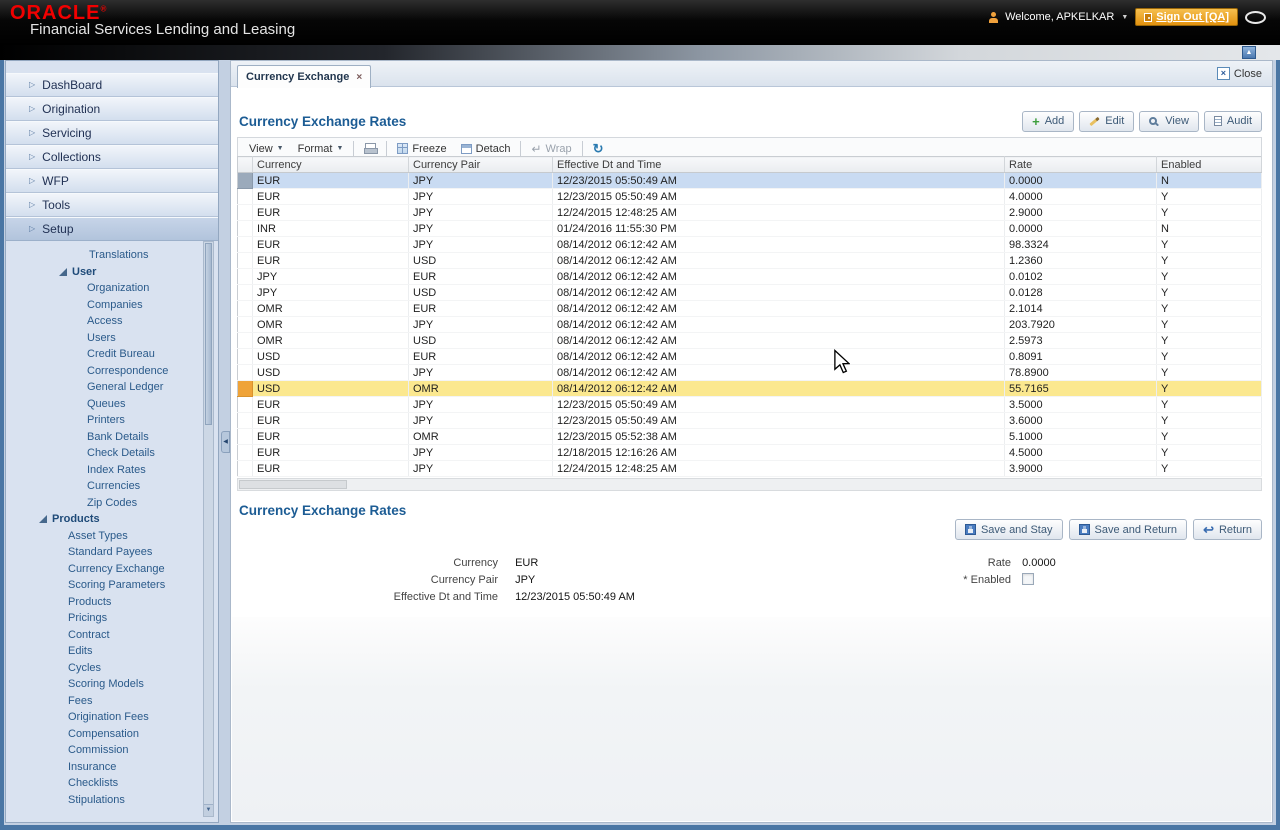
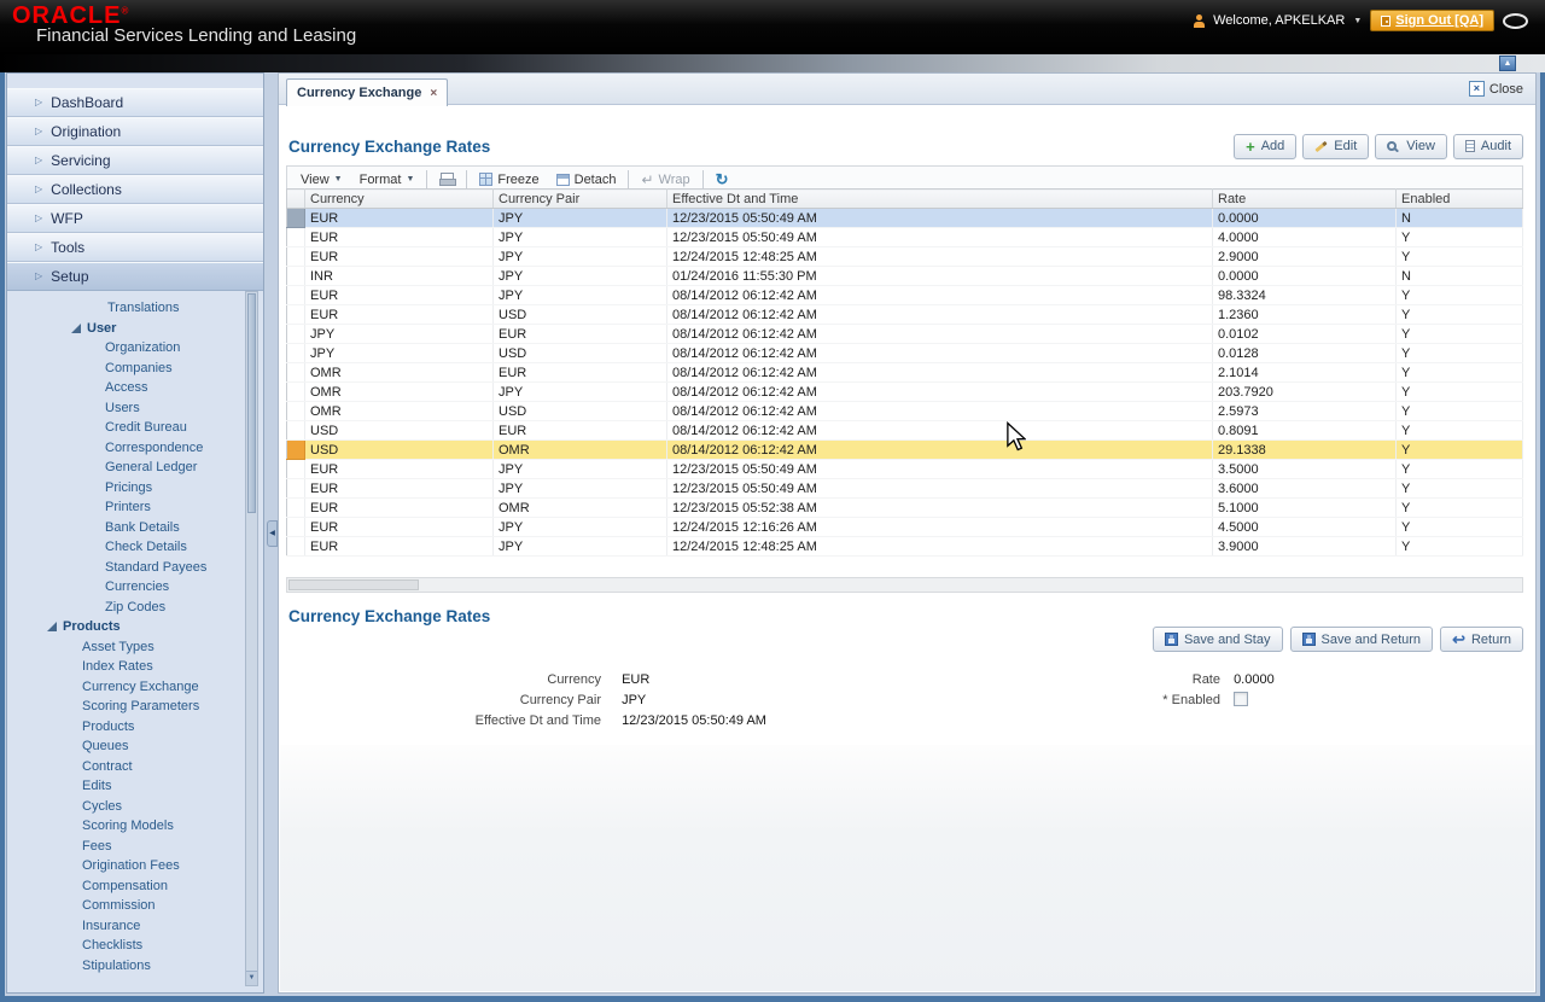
  ORACLE®
  Financial Services Lending and Leasing
  Welcome, APKELKAR
  Sign Out [QA]
  ▷
  DashBoard
  ▷
  Origination
  ▷
  Servicing
  ▷
  Collections
  ▷
  WFP
  ▷
  Tools
  ▷
  Setup
  Translations
  User
  Organization
  Companies
  Access
  Users
  Credit Bureau
  Correspondence
  General Ledger
- Queues
+ Pricings
  Printers
  Bank Details
  Check Details
- Index Rates
+ Standard Payees
  Currencies
  Zip Codes
  Products
  Asset Types
- Standard Payees
+ Index Rates
  Currency Exchange
  Scoring Parameters
  Products
- Pricings
+ Queues
  Contract
  Edits
  Cycles
  Scoring Models
  Fees
  Origination Fees
  Compensation
  Commission
  Insurance
  Checklists
  Stipulations
  Currency Exchange
  ×
  ×
  Close
  Currency Exchange Rates
  +
  Add
  Edit
  View
  Audit
  View
  Format
  Freeze
  Detach
  ↵
  Wrap
  ↻
  	Currency	Currency Pair	Effective Dt and Time	Rate	Enabled
  	EUR	JPY	12/23/2015 05:50:49 AM	0.0000	N
  	EUR	JPY	12/23/2015 05:50:49 AM	4.0000	Y
  	EUR	JPY	12/24/2015 12:48:25 AM	2.9000	Y
  	INR	JPY	01/24/2016 11:55:30 PM	0.0000	N
  	EUR	JPY	08/14/2012 06:12:42 AM	98.3324	Y
  	EUR	USD	08/14/2012 06:12:42 AM	1.2360	Y
  	JPY	EUR	08/14/2012 06:12:42 AM	0.0102	Y
  	JPY	USD	08/14/2012 06:12:42 AM	0.0128	Y
  	OMR	EUR	08/14/2012 06:12:42 AM	2.1014	Y
  	OMR	JPY	08/14/2012 06:12:42 AM	203.7920	Y
  	OMR	USD	08/14/2012 06:12:42 AM	2.5973	Y
  	USD	EUR	08/14/2012 06:12:42 AM	0.8091	Y
- 	USD	JPY	08/14/2012 06:12:42 AM	78.8900	Y
- 	USD	OMR	08/14/2012 06:12:42 AM	55.7165	Y
+ 	USD	OMR	08/14/2012 06:12:42 AM	29.1338	Y
  	EUR	JPY	12/23/2015 05:50:49 AM	3.5000	Y
  	EUR	JPY	12/23/2015 05:50:49 AM	3.6000	Y
  	EUR	OMR	12/23/2015 05:52:38 AM	5.1000	Y
- 	EUR	JPY	12/18/2015 12:16:26 AM	4.5000	Y
+ 	EUR	JPY	12/24/2015 12:16:26 AM	4.5000	Y
  	EUR	JPY	12/24/2015 12:48:25 AM	3.9000	Y
  Currency Exchange Rates
  Save and Stay
  Save and Return
  ↩
  Return
  Currency EUR
  Currency Pair JPY
  Effective Dt and Time 12/23/2015 05:50:49 AM
  Rate 0.0000
  * Enabled
